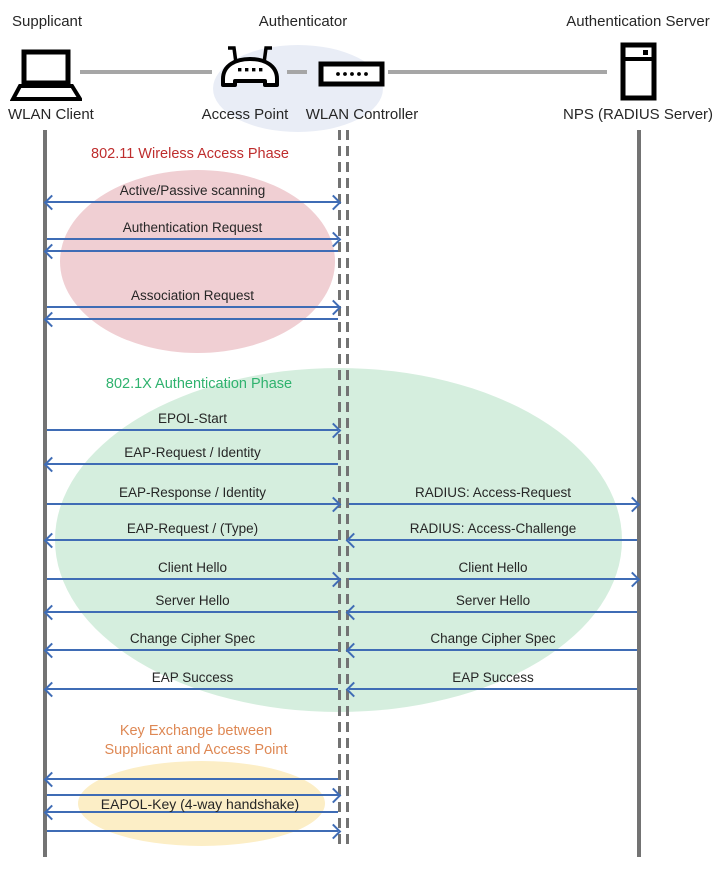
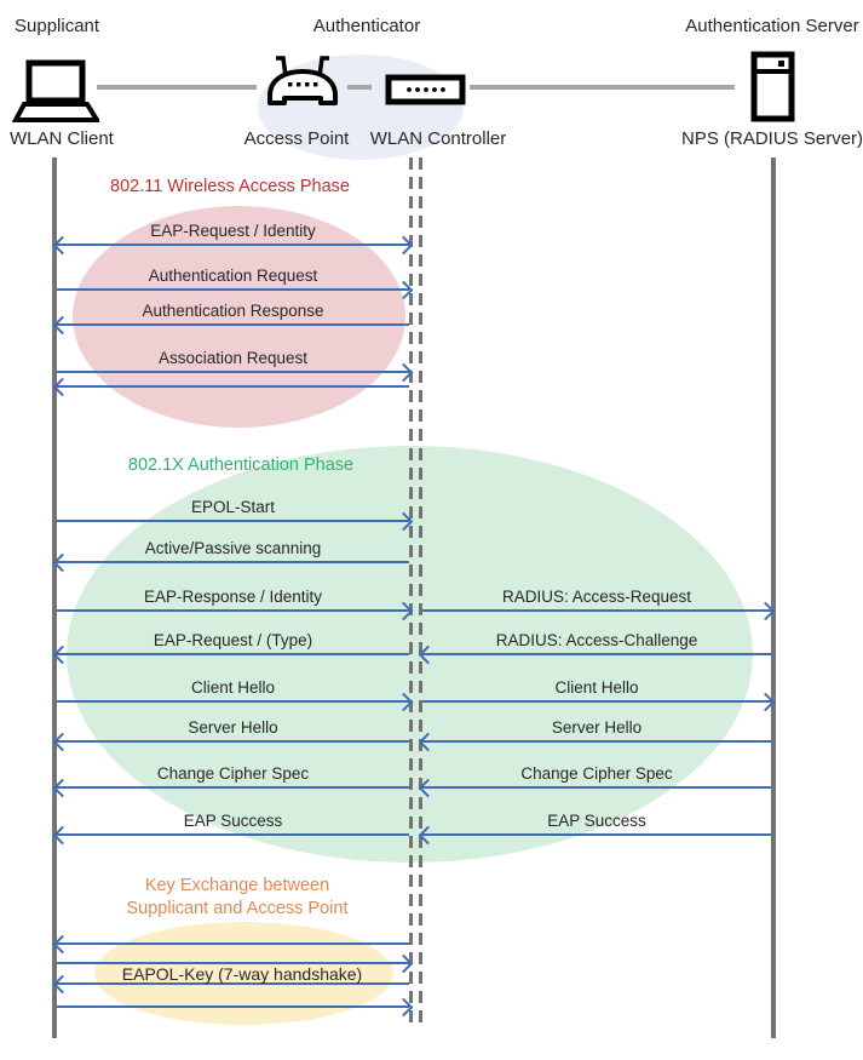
  Supplicant
  Authenticator
  Authentication Server
  WLAN Client
  Access Point
  WLAN Controller
  NPS (RADIUS Server)
  802.11 Wireless Access Phase
  802.1X Authentication Phase
  Key Exchange between
  Supplicant and Access Point
- Active/Passive scanning
+ EAP-Request / Identity
  Authentication Request
+ Authentication Response
  Association Request
  EPOL-Start
- EAP-Request / Identity
+ Active/Passive scanning
  EAP-Response / Identity
  EAP-Request / (Type)
  Client Hello
  Server Hello
  Change Cipher Spec
  EAP Success
  RADIUS: Access-Request
  RADIUS: Access-Challenge
  Client Hello
  Server Hello
  Change Cipher Spec
  EAP Success
- EAPOL-Key (4-way handshake)
+ EAPOL-Key (7-way handshake)
